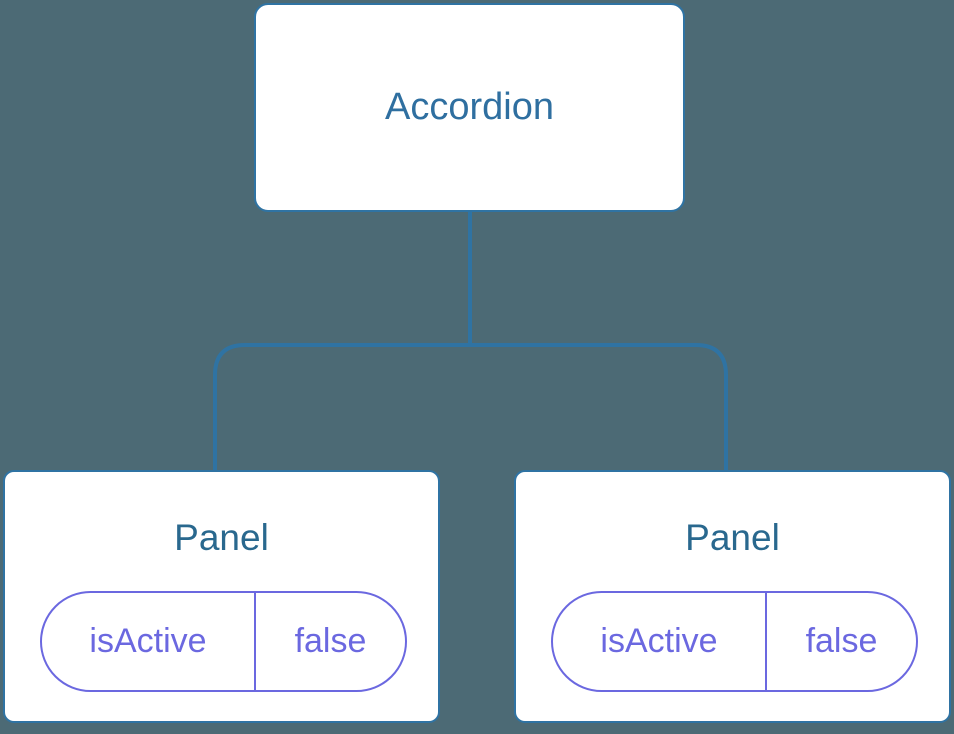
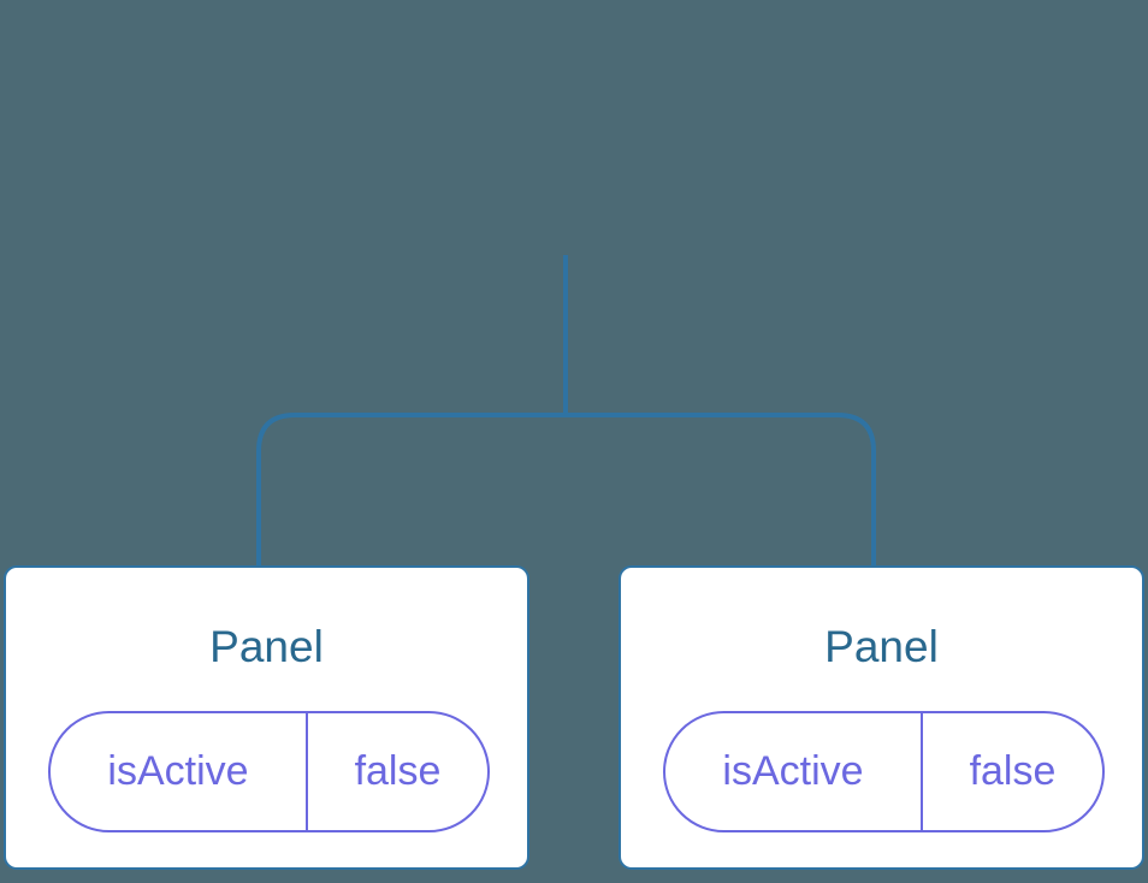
- Accordion
  isActive
  false
  Panel
  isActive
  false
  Panel
